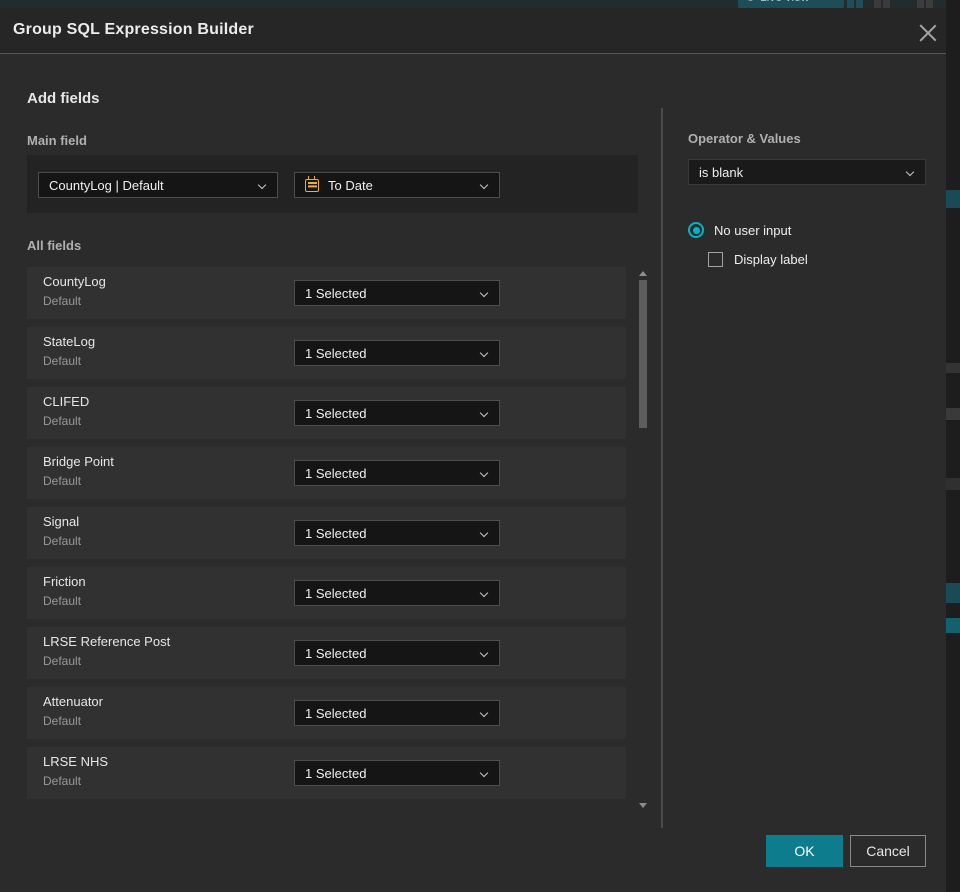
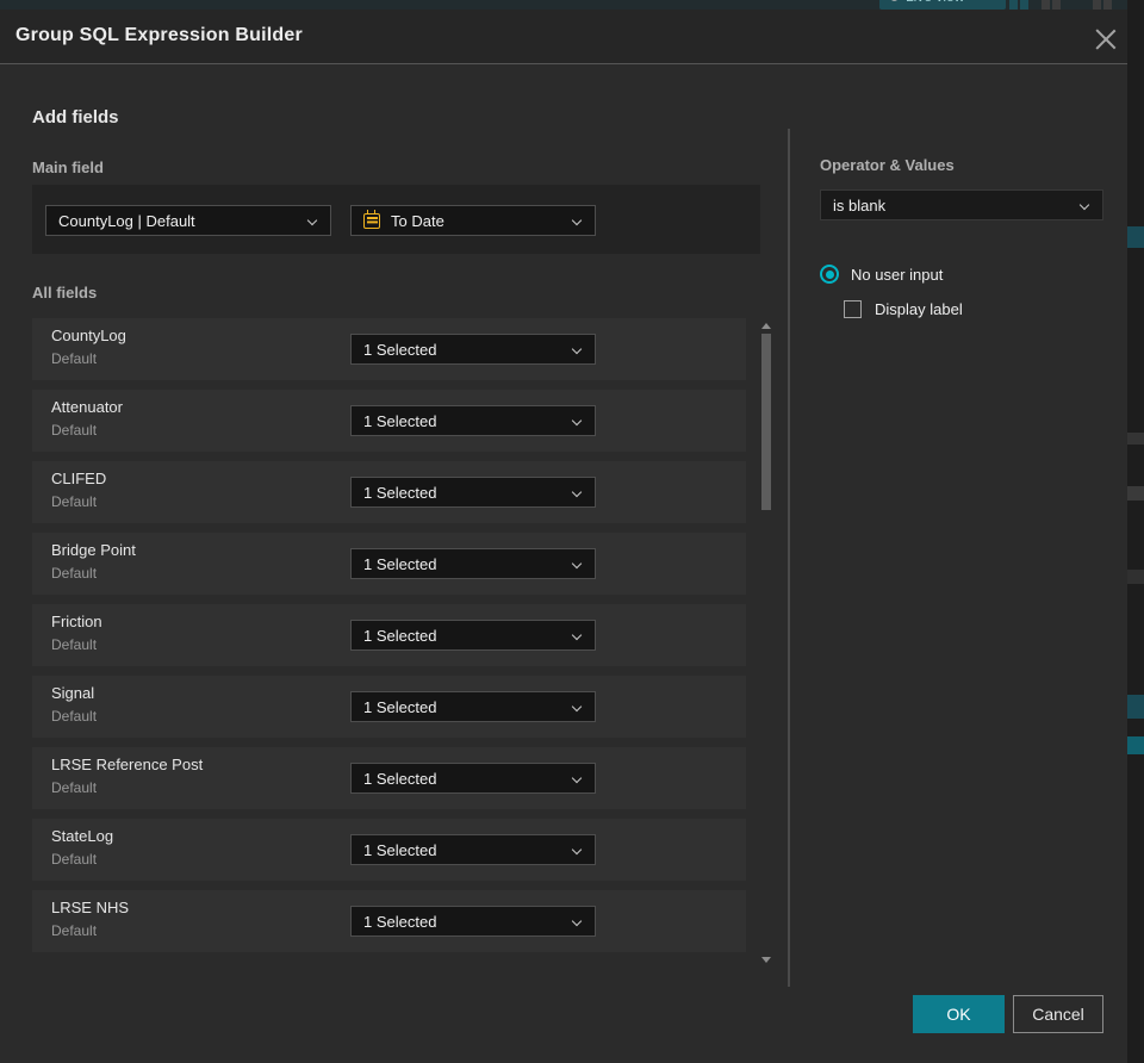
  Group SQL Expression Builder
  Add fields
  Main field
  CountyLog | Default
  To Date
  All fields
  CountyLog
  Default
  1 Selected
- StateLog
+ Attenuator
  Default
  1 Selected
  CLIFED
  Default
  1 Selected
  Bridge Point
  Default
  1 Selected
- Signal
+ Friction
  Default
  1 Selected
- Friction
+ Signal
  Default
  1 Selected
  LRSE Reference Post
  Default
  1 Selected
- Attenuator
+ StateLog
  Default
  1 Selected
  LRSE NHS
  Default
  1 Selected
  Operator & Values
  is blank
  No user input
  Display label
  OK
  Cancel
